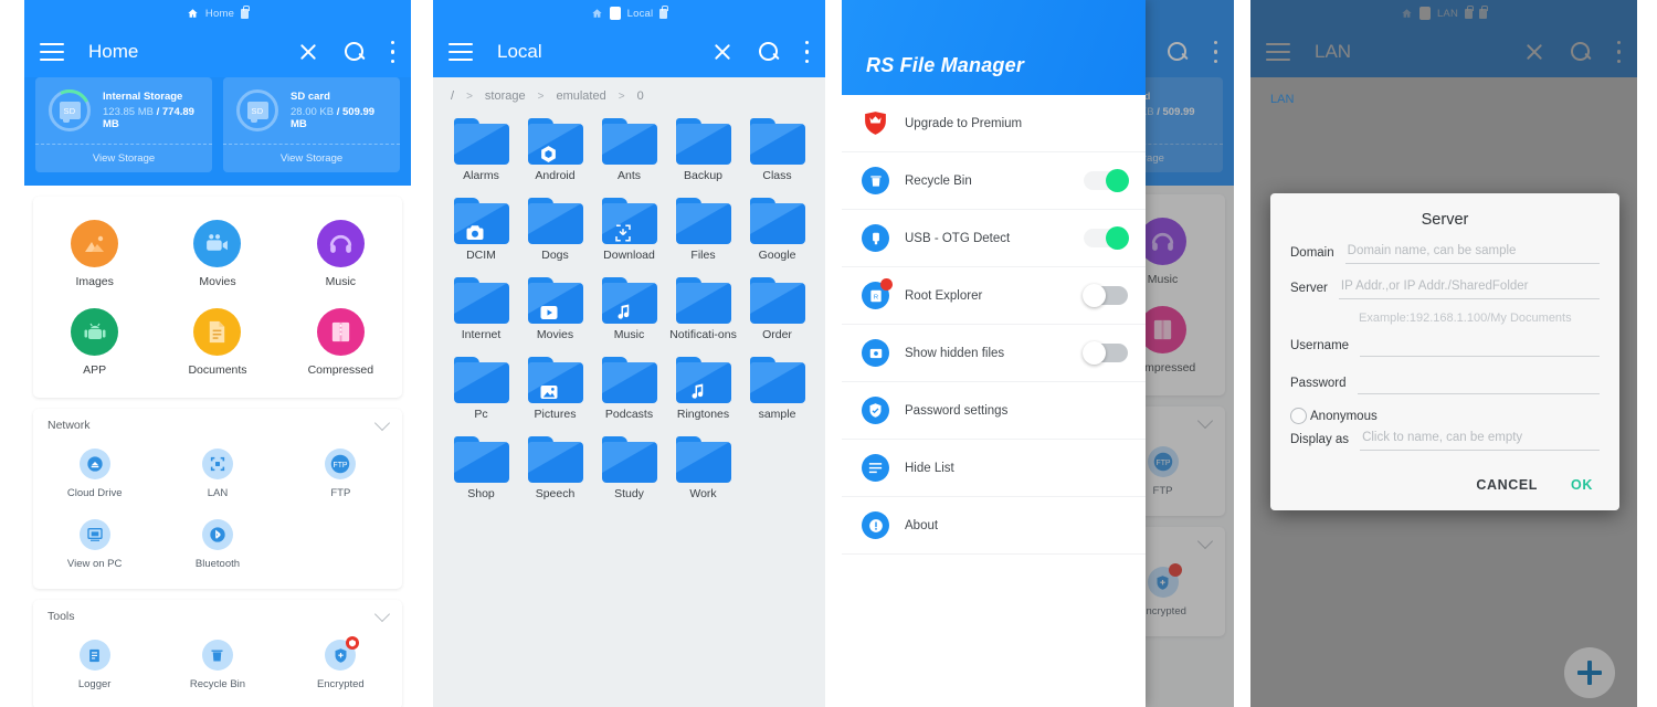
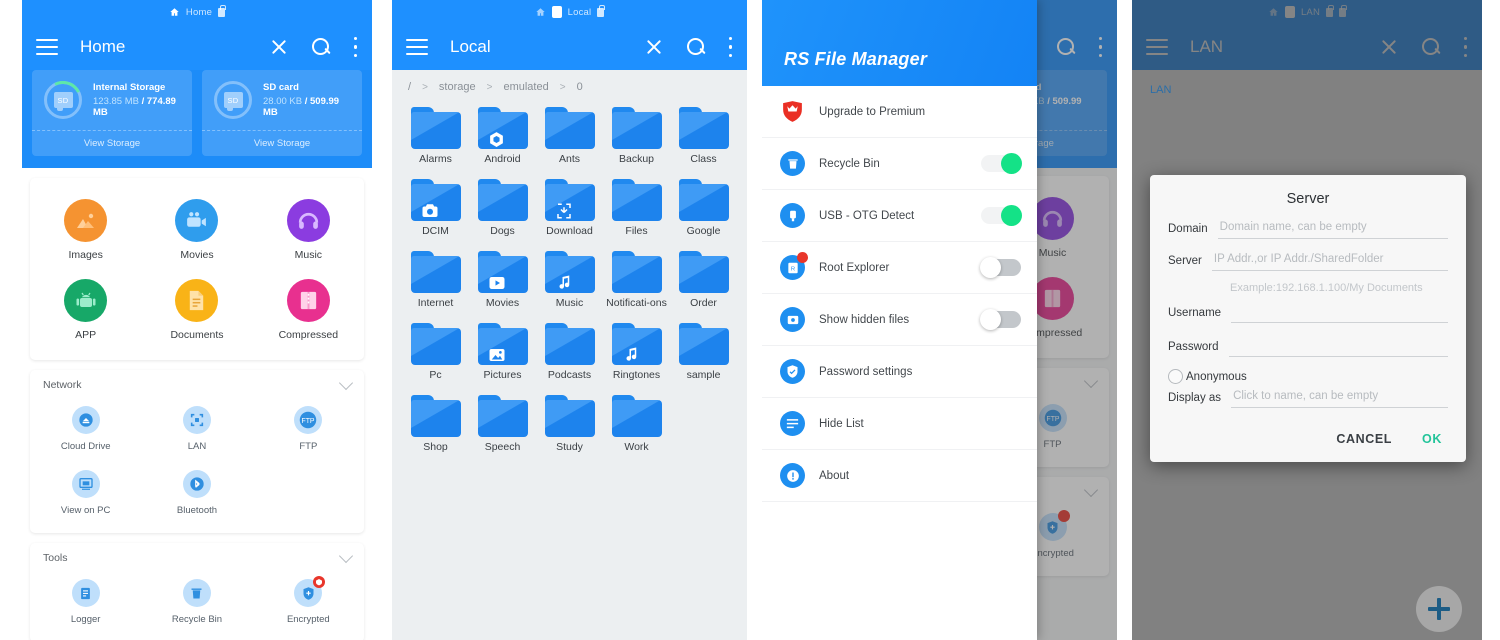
  Home
  Home
  SD
  Internal Storage
  123.85 MB / 774.89 MB
  View Storage
  SD
  SD card
  28.00 KB / 509.99 MB
  View Storage
  Images
  Movies
  Music
  APP
  Documents
  Compressed
  Network
  Cloud Drive
  LAN
  FTP
  View on PC
  Bluetooth
  Tools
  Logger
  Recycle Bin
  Encrypted
  Local
  Local
  /
  >
  storage
  >
  emulated
  >
  0
  Alarms
  Android
  Ants
  Backup
  Class
  DCIM
  Dogs
  Download
  Files
  Google
  Internet
  Movies
  Music
  Notificati-​ons
  Order
  Pc
  Pictures
  Podcasts
  Ringtones
  sample
  Shop
  Speech
  Study
  Work
  Music
  mpressed
  FTP
  ncrypted
  RS File Manager
  Upgrade to Premium
  Recycle Bin
  USB - OTG Detect
  Root Explorer
  Show hidden files
  Password settings
  Hide List
  About
  LAN
  LAN
  LAN
  Server
  Domain
- Domain name, can be sample
+ Domain name, can be empty
  Server
  IP Addr.,or IP Addr./SharedFolder
  Example:192.168.1.100/My Documents
  Username
  Password
  Anonymous
  Display as
  Click to name, can be empty
  CANCEL
  OK
